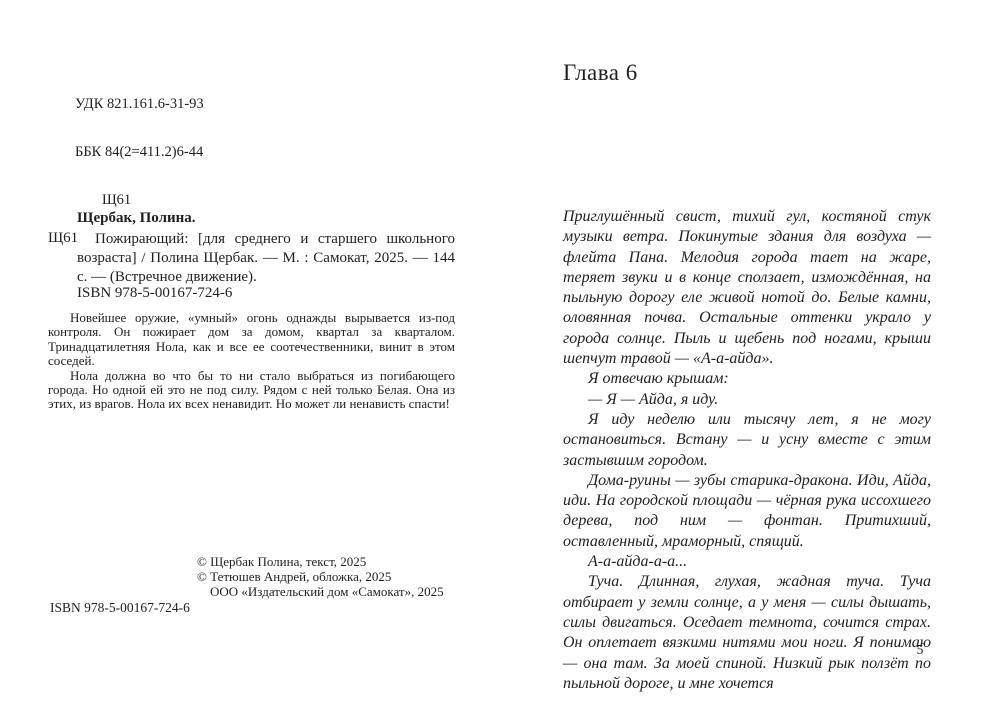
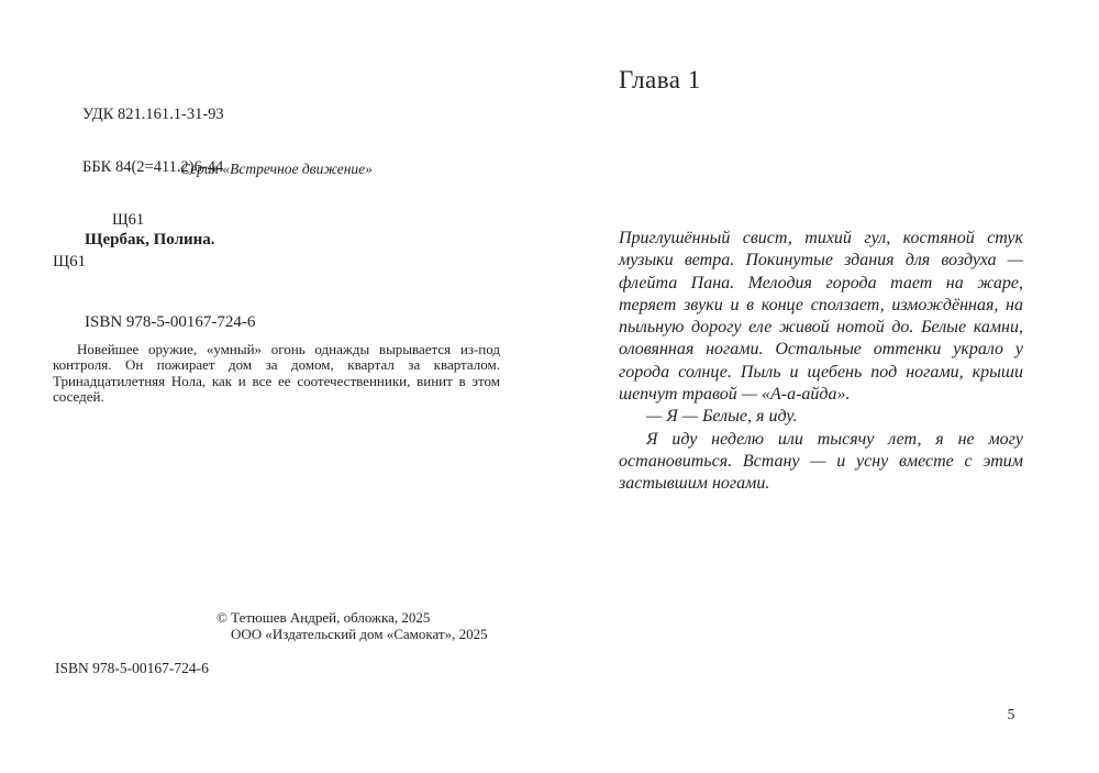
- УДК 821.161.6-31-93
+ УДК 821.161.1-31-93
  ББК 84(2=411.2)6-44
  Щ61
+ Серия «Встречное движение»
  Щербак, Полина.
  Щ61
- Пожирающий: [для среднего и старшего школьного возраста] / Полина Щербак. — М. : Самокат, 2025. — 144 с. — (Встречное движение).
  ISBN 978-5-00167-724-6
  Новейшее оружие, «умный» огонь однажды вырывается из-под контроля. Он пожирает дом за домом, квартал за кварталом. Тринадцатилетняя Нола, как и все ее соотечественники, винит в этом соседей.
- Нола должна во что бы то ни стало выбраться из погибающего города. Но одной ей это не под силу. Рядом с ней только Белая. Она из этих, из врагов. Нола их всех ненавидит. Но может ли ненависть спасти!
- © Щербак Полина, текст, 2025
  © Тетюшев Андрей, обложка, 2025
  ООО «Издательский дом «Самокат», 2025
  ISBN 978-5-00167-724-6
- Глава 6
+ Глава 1
- Приглушённый свист, тихий гул, костяной стук музыки ветра. Покинутые здания для воздуха — флейта Пана. Мелодия города тает на жаре, теряет звуки и в конце сползает, измождённая, на пыльную дорогу еле живой нотой до. Белые камни, оловянная почва. Остальные оттенки украло у города солнце. Пыль и щебень под ногами, крыши шепчут травой — «А-а-айда».
+ Приглушённый свист, тихий гул, костяной стук музыки ветра. Покинутые здания для воздуха — флейта Пана. Мелодия города тает на жаре, теряет звуки и в конце сползает, измождённая, на пыльную дорогу еле живой нотой до. Белые камни, оловянная ногами. Остальные оттенки украло у города солнце. Пыль и щебень под ногами, крыши шепчут травой — «А-а-айда».
- Я отвечаю крышам:
- — Я — Айда, я иду.
+ — Я — Белые, я иду.
- Я иду неделю или тысячу лет, я не могу остановиться. Встану — и усну вместе с этим застывшим городом.
+ Я иду неделю или тысячу лет, я не могу остановиться. Встану — и усну вместе с этим застывшим ногами.
- Дома-руины — зубы старика-дракона. Иди, Айда, иди. На городской площади — чёрная рука иссохшего дерева, под ним — фонтан. Притихший, оставленный, мраморный, спящий.
- А-а-айда-а-а...
- Туча. Длинная, глухая, жадная туча. Туча отбирает у земли солнце, а у меня — силы дышать, силы двигаться. Оседает темнота, сочится страх. Он оплетает вязкими нитями мои ноги. Я понимаю — она там. За моей спиной. Низкий рык ползёт по пыльной дороге, и мне хочется
  5
